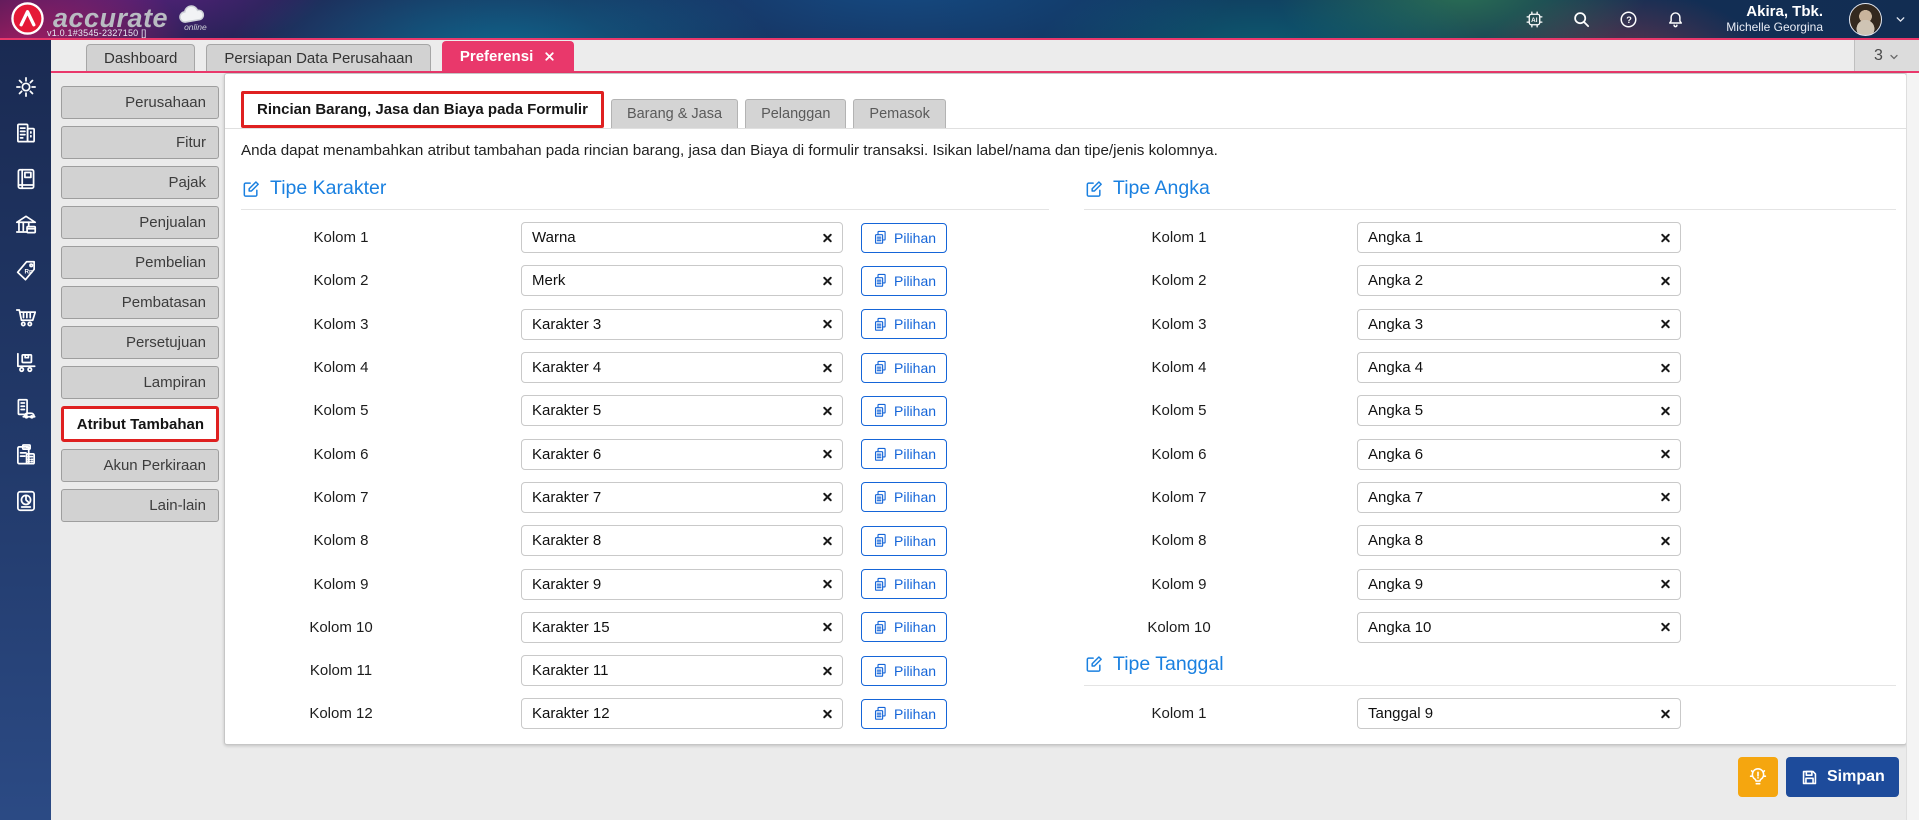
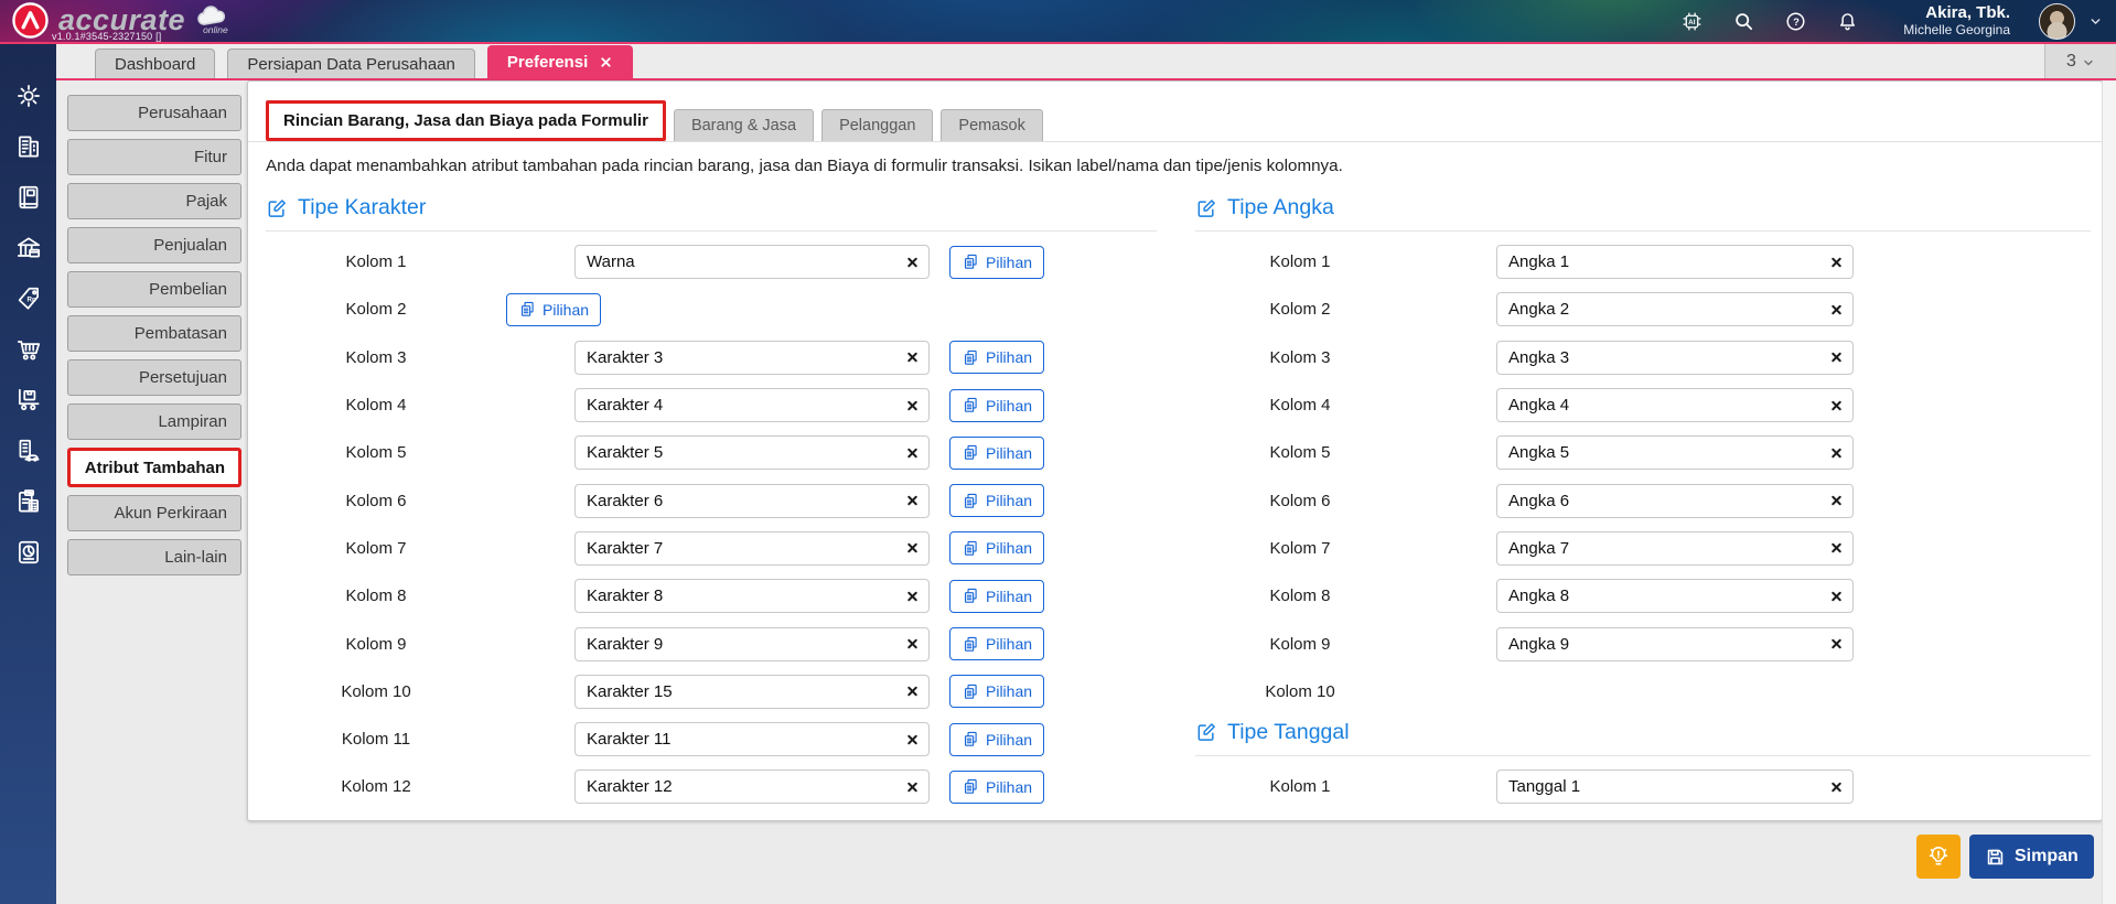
  accurate
  online
  v1.0.1#3545-2327150 []
  ?
  Akira, Tbk.
  Michelle Georgina
  Dashboard
  Persiapan Data Perusahaan
  Preferensi
  3
  Perusahaan
  Fitur
  Pajak
  Penjualan
  Pembelian
  Pembatasan
  Persetujuan
  Lampiran
  Atribut Tambahan
  Akun Perkiraan
  Lain-lain
  Rincian Barang, Jasa dan Biaya pada Formulir
  Barang & Jasa
  Pelanggan
  Pemasok
  Anda dapat menambahkan atribut tambahan pada rincian barang, jasa dan Biaya di formulir transaksi. Isikan label/nama dan tipe/jenis kolomnya.
  Tipe Karakter
  Kolom 1
  Warna
  Pilihan
  Kolom 2
- Merk
  Pilihan
  Kolom 3
  Karakter 3
  Pilihan
  Kolom 4
  Karakter 4
  Pilihan
  Kolom 5
  Karakter 5
  Pilihan
  Kolom 6
  Karakter 6
  Pilihan
  Kolom 7
  Karakter 7
  Pilihan
  Kolom 8
  Karakter 8
  Pilihan
  Kolom 9
  Karakter 9
  Pilihan
  Kolom 10
  Karakter 15
  Pilihan
  Kolom 11
  Karakter 11
  Pilihan
  Kolom 12
  Karakter 12
  Pilihan
  Tipe Angka
  Kolom 1
  Angka 1
  Kolom 2
  Angka 2
  Kolom 3
  Angka 3
  Kolom 4
  Angka 4
  Kolom 5
  Angka 5
  Kolom 6
  Angka 6
  Kolom 7
  Angka 7
  Kolom 8
  Angka 8
  Kolom 9
  Angka 9
  Kolom 10
- Angka 10
  Tipe Tanggal
  Kolom 1
- Tanggal 9
+ Tanggal 1
  Simpan
